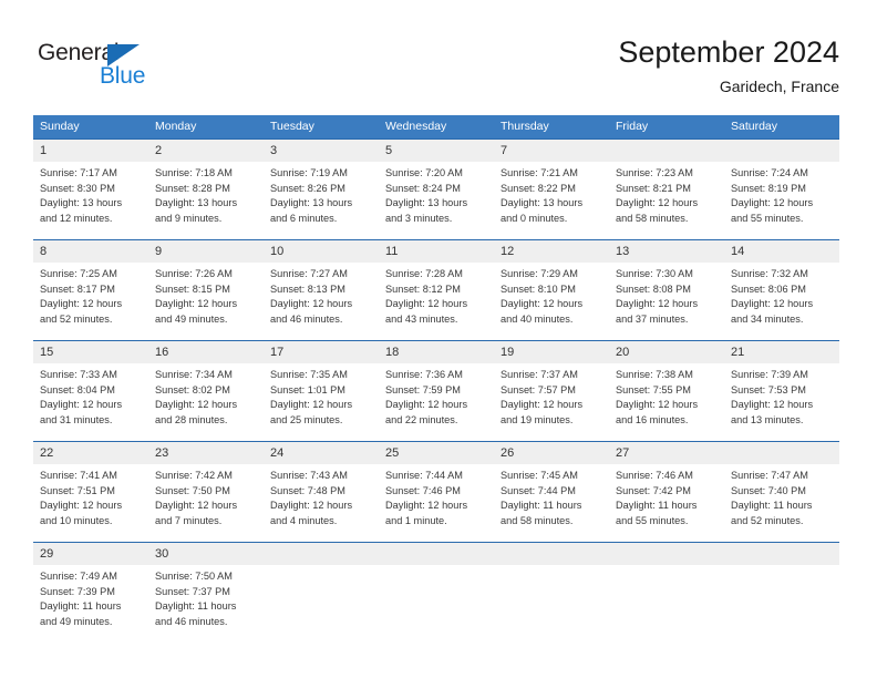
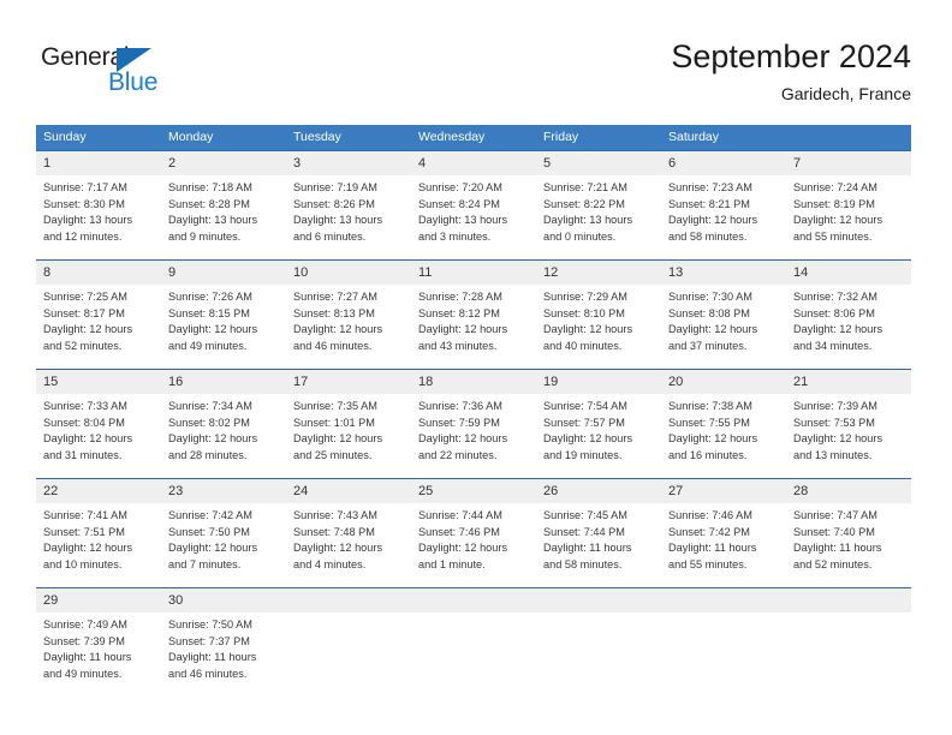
  General
  Blue
  September 2024
  Garidech, France
  Sunday
  Monday
  Tuesday
  Wednesday
- Thursday
  Friday
  Saturday
  1
  2
  3
+ 4
  5
+ 6
  7
  Sunrise: 7:17 AM
  Sunset: 8:30 PM
  Daylight: 13 hours
  and 12 minutes.
  Sunrise: 7:18 AM
  Sunset: 8:28 PM
  Daylight: 13 hours
  and 9 minutes.
  Sunrise: 7:19 AM
  Sunset: 8:26 PM
  Daylight: 13 hours
  and 6 minutes.
  Sunrise: 7:20 AM
  Sunset: 8:24 PM
  Daylight: 13 hours
  and 3 minutes.
  Sunrise: 7:21 AM
  Sunset: 8:22 PM
  Daylight: 13 hours
  and 0 minutes.
  Sunrise: 7:23 AM
  Sunset: 8:21 PM
  Daylight: 12 hours
  and 58 minutes.
  Sunrise: 7:24 AM
  Sunset: 8:19 PM
  Daylight: 12 hours
  and 55 minutes.
  8
  9
  10
  11
  12
  13
  14
  Sunrise: 7:25 AM
  Sunset: 8:17 PM
  Daylight: 12 hours
  and 52 minutes.
  Sunrise: 7:26 AM
  Sunset: 8:15 PM
  Daylight: 12 hours
  and 49 minutes.
  Sunrise: 7:27 AM
  Sunset: 8:13 PM
  Daylight: 12 hours
  and 46 minutes.
  Sunrise: 7:28 AM
  Sunset: 8:12 PM
  Daylight: 12 hours
  and 43 minutes.
  Sunrise: 7:29 AM
  Sunset: 8:10 PM
  Daylight: 12 hours
  and 40 minutes.
  Sunrise: 7:30 AM
  Sunset: 8:08 PM
  Daylight: 12 hours
  and 37 minutes.
  Sunrise: 7:32 AM
  Sunset: 8:06 PM
  Daylight: 12 hours
  and 34 minutes.
  15
  16
  17
  18
  19
  20
  21
  Sunrise: 7:33 AM
  Sunset: 8:04 PM
  Daylight: 12 hours
  and 31 minutes.
  Sunrise: 7:34 AM
  Sunset: 8:02 PM
  Daylight: 12 hours
  and 28 minutes.
  Sunrise: 7:35 AM
  Sunset: 1:01 PM
  Daylight: 12 hours
  and 25 minutes.
  Sunrise: 7:36 AM
  Sunset: 7:59 PM
  Daylight: 12 hours
  and 22 minutes.
- Sunrise: 7:37 AM
+ Sunrise: 7:54 AM
  Sunset: 7:57 PM
  Daylight: 12 hours
  and 19 minutes.
  Sunrise: 7:38 AM
  Sunset: 7:55 PM
  Daylight: 12 hours
  and 16 minutes.
  Sunrise: 7:39 AM
  Sunset: 7:53 PM
  Daylight: 12 hours
  and 13 minutes.
  22
  23
  24
  25
  26
  27
+ 28
  Sunrise: 7:41 AM
  Sunset: 7:51 PM
  Daylight: 12 hours
  and 10 minutes.
  Sunrise: 7:42 AM
  Sunset: 7:50 PM
  Daylight: 12 hours
  and 7 minutes.
  Sunrise: 7:43 AM
  Sunset: 7:48 PM
  Daylight: 12 hours
  and 4 minutes.
  Sunrise: 7:44 AM
  Sunset: 7:46 PM
  Daylight: 12 hours
  and 1 minute.
  Sunrise: 7:45 AM
  Sunset: 7:44 PM
  Daylight: 11 hours
  and 58 minutes.
  Sunrise: 7:46 AM
  Sunset: 7:42 PM
  Daylight: 11 hours
  and 55 minutes.
  Sunrise: 7:47 AM
  Sunset: 7:40 PM
  Daylight: 11 hours
  and 52 minutes.
  29
  30
  Sunrise: 7:49 AM
  Sunset: 7:39 PM
  Daylight: 11 hours
  and 49 minutes.
  Sunrise: 7:50 AM
  Sunset: 7:37 PM
  Daylight: 11 hours
  and 46 minutes.
